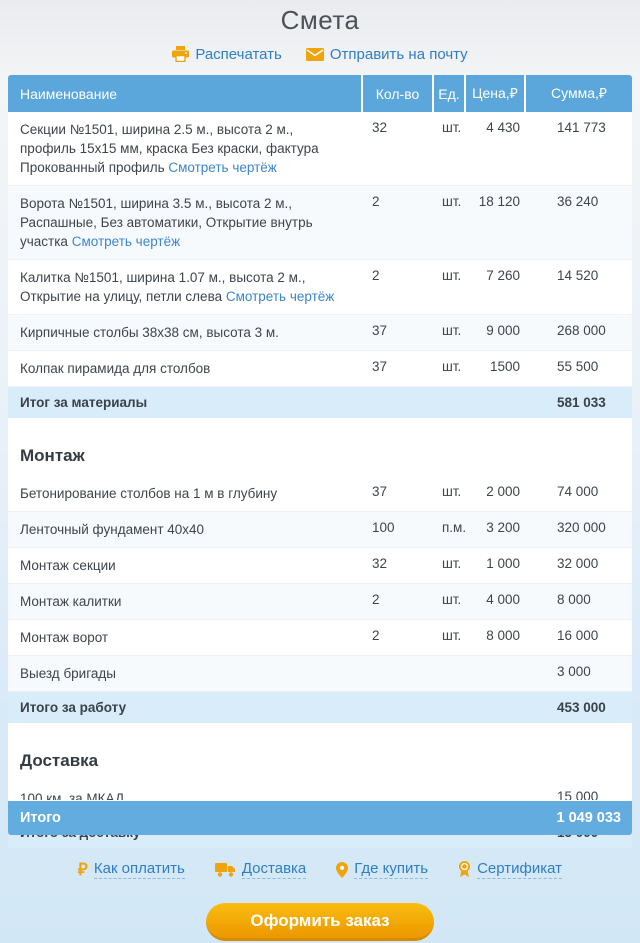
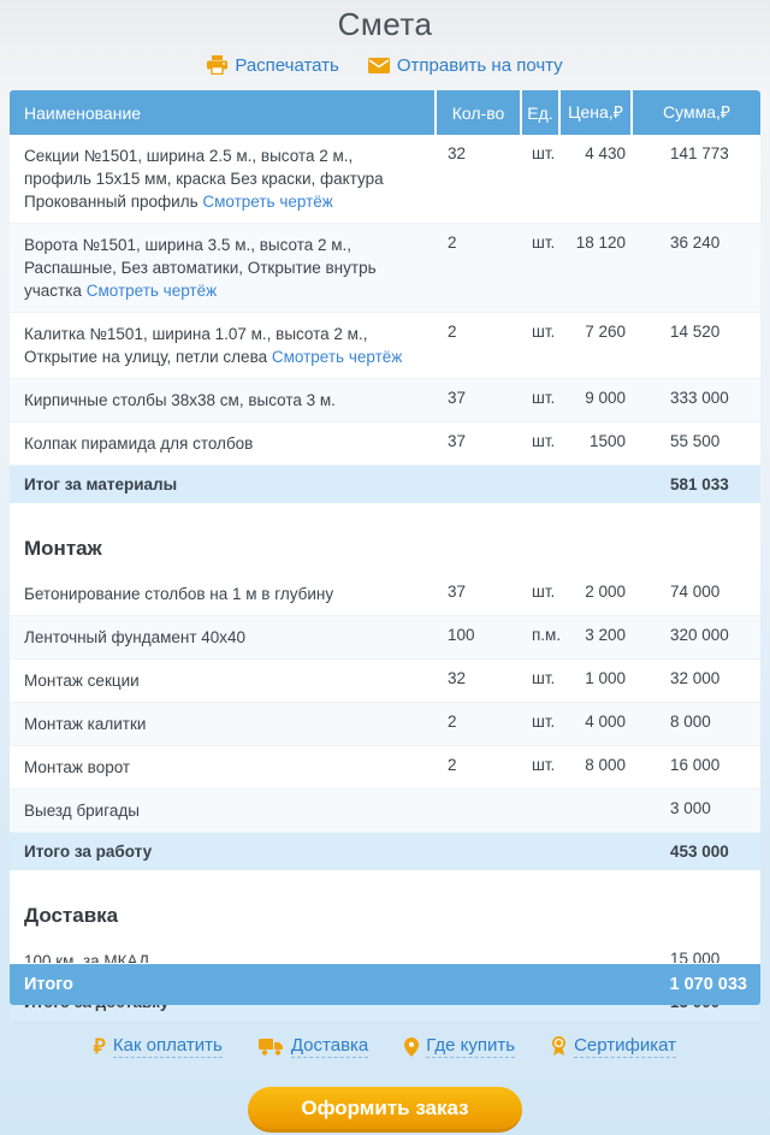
  Смета
  Распечатать
  Отправить на почту
  Наименование	Кол-во	Ед.	Цена,₽	Сумма,₽
  Секции №1501, ширина 2.5 м., высота 2 м., профиль 15х15 мм, краска Без краски, фактура Прокованный профиль Смотреть чертёж	32	шт.	4 430	141 773
  Ворота №1501, ширина 3.5 м., высота 2 м., Распашные, Без автоматики, Открытие внутрь участка Смотреть чертёж	2	шт.	18 120	36 240
  Калитка №1501, ширина 1.07 м., высота 2 м., Открытие на улицу, петли слева Смотреть чертёж	2	шт.	7 260	14 520
- Кирпичные столбы 38х38 см, высота 3 м.	37	шт.	9 000	268 000
+ Кирпичные столбы 38х38 см, высота 3 м.	37	шт.	9 000	333 000
  Колпак пирамида для столбов	37	шт.	1500	55 500
  Итог за материалы	581 033
  Монтаж
  Бетонирование столбов на 1 м в глубину	37	шт.	2 000	74 000
  Ленточный фундамент 40х40	100	п.м.	3 200	320 000
  Монтаж секции	32	шт.	1 000	32 000
  Монтаж калитки	2	шт.	4 000	8 000
  Монтаж ворот	2	шт.	8 000	16 000
  Выезд бригады				3 000
  Итого за работу	453 000
  Доставка
  100 км. за МКАД				15 000
  Итого
- 1 049 033
+ 1 070 033
  ₽
  Как оплатить
  Доставка
  Где купить
  Сертификат
  Оформить заказ
